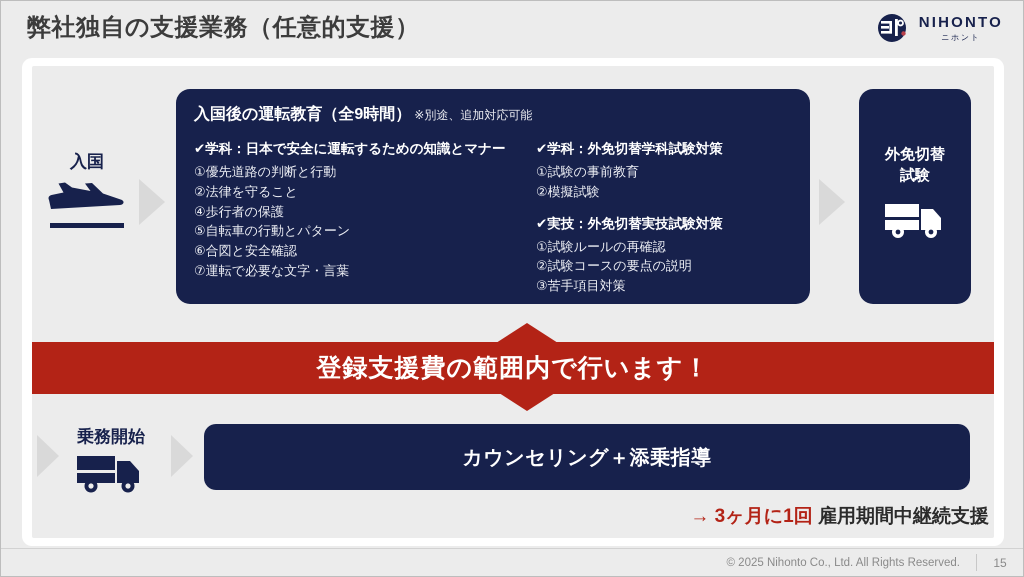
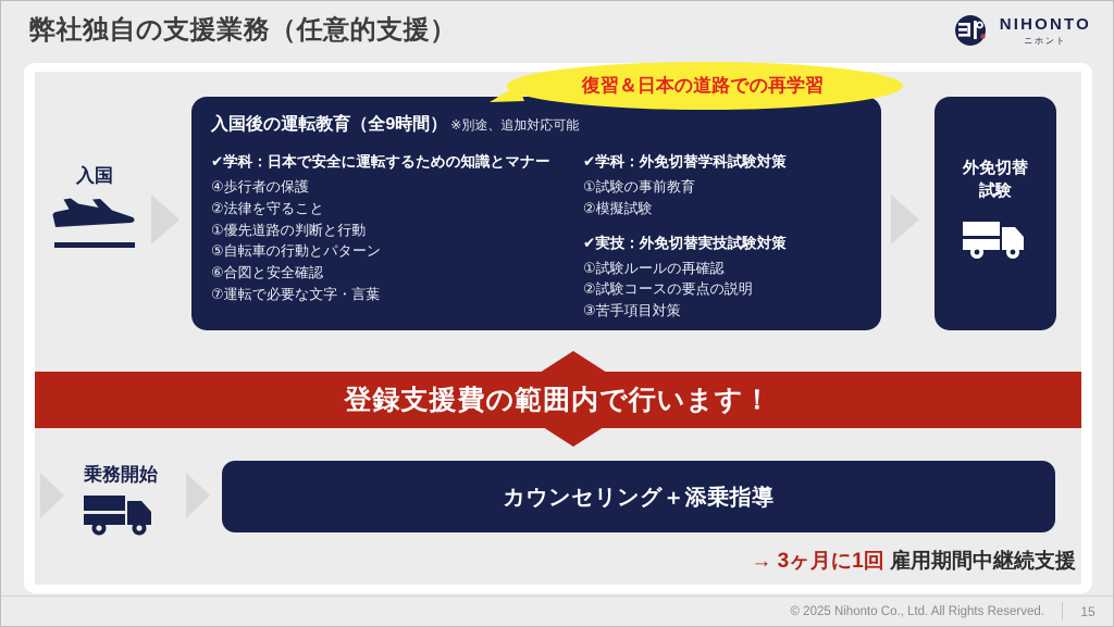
  弊社独自の支援業務（任意的支援）
  NIHONTO
  ニホント
  入国
  入国後の運転教育（全9時間） ※別途、追加対応可能
  ✔学科：日本で安全に運転するための知識とマナー
- ①優先道路の判断と行動
+ ④歩行者の保護
  ②法律を守ること
- ④歩行者の保護
+ ①優先道路の判断と行動
  ⑤自転車の行動とパターン
  ⑥合図と安全確認
  ⑦運転で必要な文字・言葉
  ✔学科：外免切替学科試験対策
  ①試験の事前教育
  ②模擬試験
  ✔実技：外免切替実技試験対策
  ①試験ルールの再確認
  ②試験コースの要点の説明
  ③苦手項目対策
  外免切替
  試験
+ 復習＆日本の道路での再学習
  登録支援費の範囲内で行います！
  乗務開始
  カウンセリング＋添乗指導
  → 3ヶ月に1回 雇用期間中継続支援
  © 2025 Nihonto Co., Ltd. All Rights Reserved.
  15
